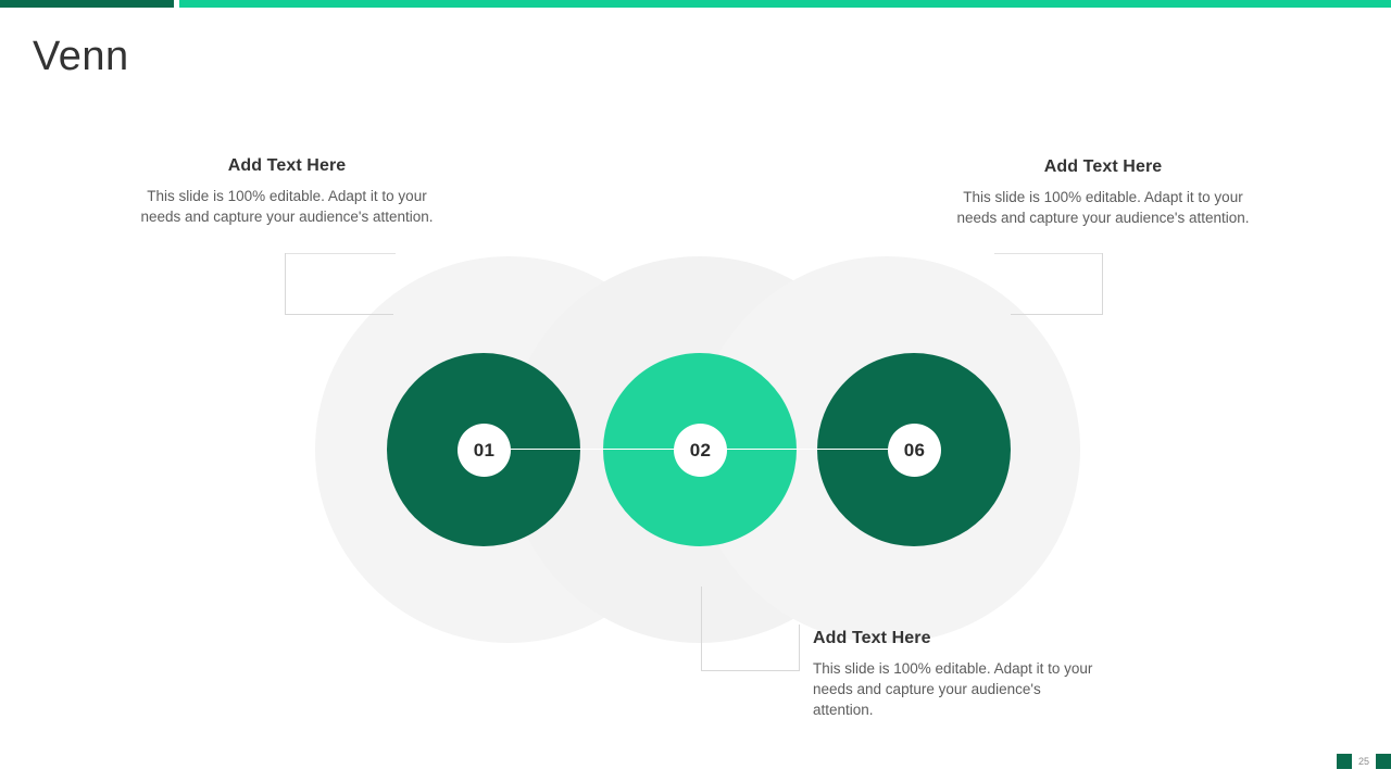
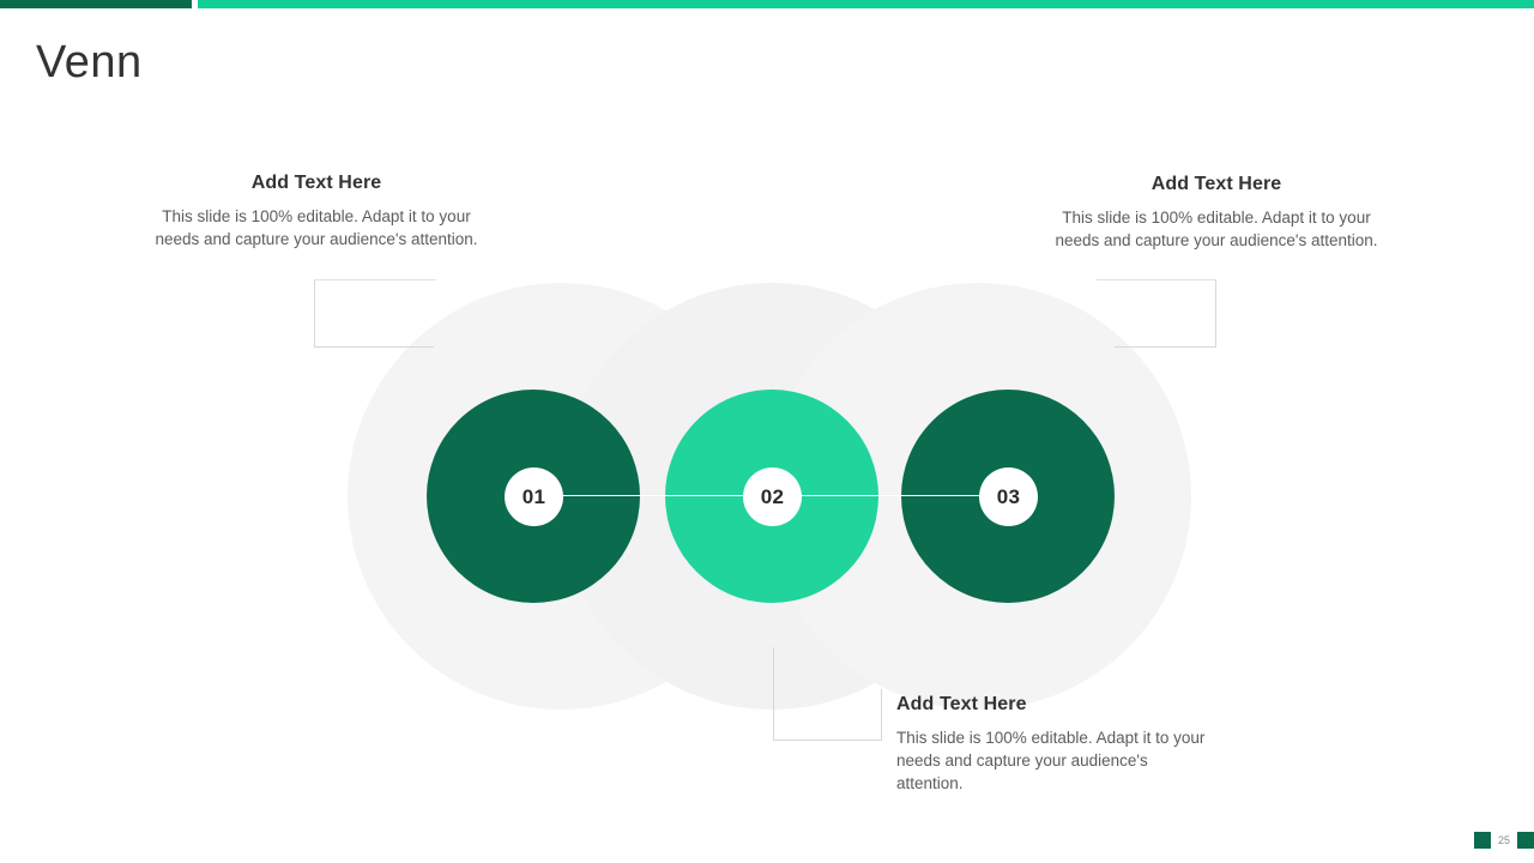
  Venn
  01
  02
- 06
+ 03
  Add Text Here
  This slide is 100% editable. Adapt it to your needs and capture your audience's attention.
  Add Text Here
  This slide is 100% editable. Adapt it to your needs and capture your audience's attention.
  Add Text Here
  This slide is 100% editable. Adapt it to your needs and capture your audience's attention.
  25
